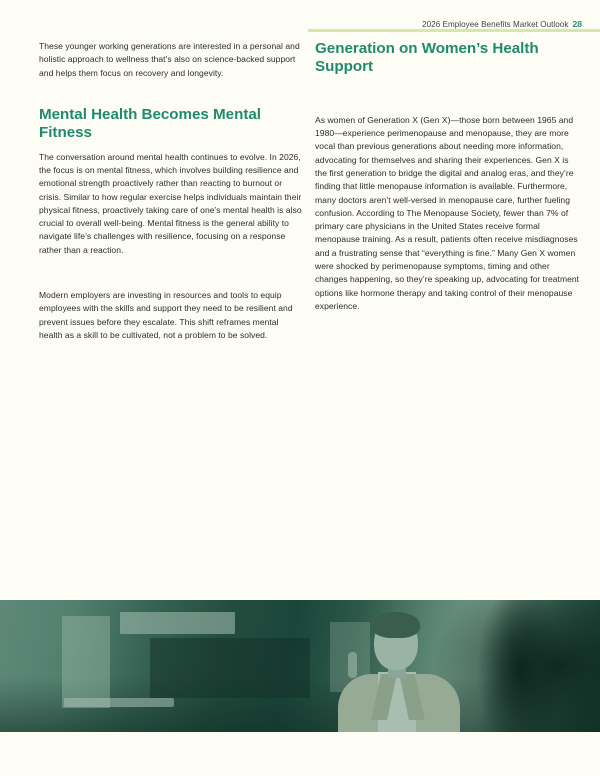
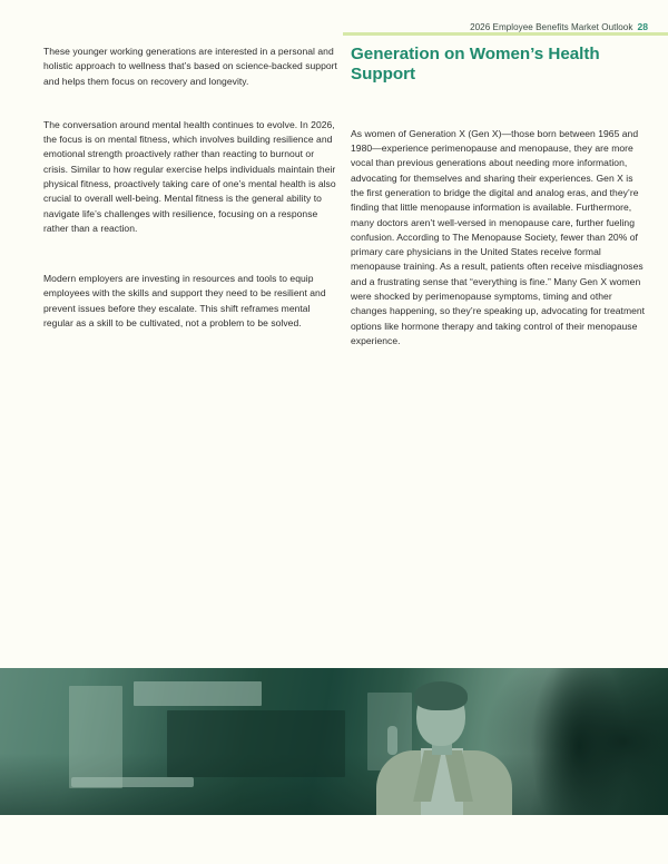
  2026 Employee Benefits Market Outlook 28
- These younger working generations are interested in a personal and holistic approach to wellness that’s also on science-backed support and helps them focus on recovery and longevity.
+ These younger working generations are interested in a personal and holistic approach to wellness that’s based on science-backed support and helps them focus on recovery and longevity.
- Mental Health Becomes Mental Fitness
  The conversation around mental health continues to evolve. In 2026, the focus is on mental fitness, which involves building resilience and emotional strength proactively rather than reacting to burnout or crisis. Similar to how regular exercise helps individuals maintain their physical fitness, proactively taking care of one’s mental health is also crucial to overall well-being. Mental fitness is the general ability to navigate life’s challenges with resilience, focusing on a response rather than a reaction.
- Modern employers are investing in resources and tools to equip employees with the skills and support they need to be resilient and prevent issues before they escalate. This shift reframes mental health as a skill to be cultivated, not a problem to be solved.
+ Modern employers are investing in resources and tools to equip employees with the skills and support they need to be resilient and prevent issues before they escalate. This shift reframes mental regular as a skill to be cultivated, not a problem to be solved.
  Generation on Women’s Health Support
- As women of Generation X (Gen X)—those born between 1965 and 1980—experience perimenopause and menopause, they are more vocal than previous generations about needing more information, advocating for themselves and sharing their experiences. Gen X is the first generation to bridge the digital and analog eras, and they’re finding that little menopause information is available. Furthermore, many doctors aren’t well-versed in menopause care, further fueling confusion. According to The Menopause Society, fewer than 7% of primary care physicians in the United States receive formal menopause training. As a result, patients often receive misdiagnoses and a frustrating sense that “everything is fine.” Many Gen X women were shocked by perimenopause symptoms, timing and other changes happening, so they’re speaking up, advocating for treatment options like hormone therapy and taking control of their menopause experience.
+ As women of Generation X (Gen X)—those born between 1965 and 1980—experience perimenopause and menopause, they are more vocal than previous generations about needing more information, advocating for themselves and sharing their experiences. Gen X is the first generation to bridge the digital and analog eras, and they’re finding that little menopause information is available. Furthermore, many doctors aren’t well-versed in menopause care, further fueling confusion. According to The Menopause Society, fewer than 20% of primary care physicians in the United States receive formal menopause training. As a result, patients often receive misdiagnoses and a frustrating sense that “everything is fine.” Many Gen X women were shocked by perimenopause symptoms, timing and other changes happening, so they’re speaking up, advocating for treatment options like hormone therapy and taking control of their menopause experience.
